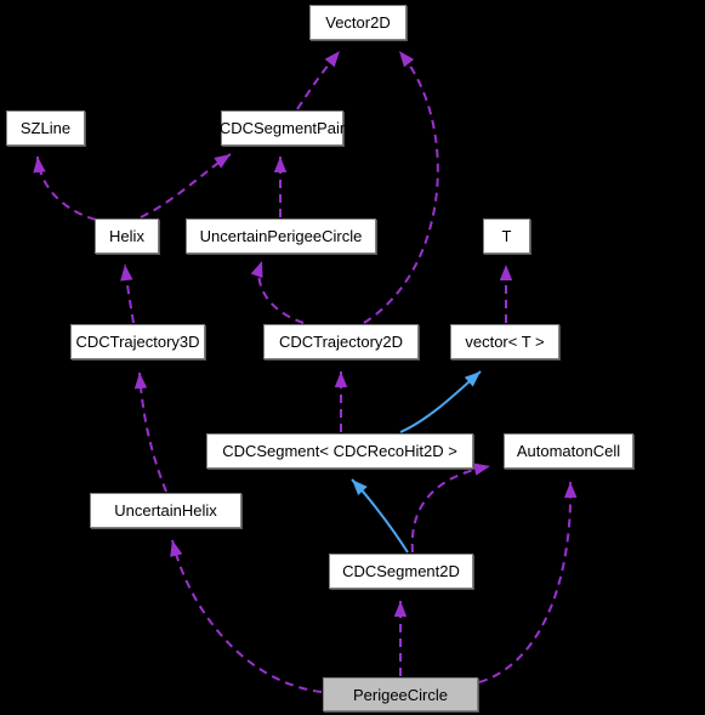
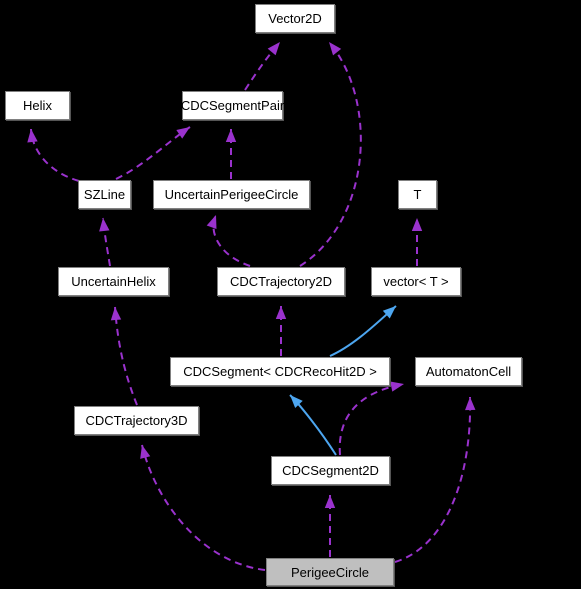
  Vector2D
- SZLine
+ Helix
  CDCSegmentPair
- Helix
+ SZLine
  UncertainPerigeeCircle
  T
- CDCTrajectory3D
+ UncertainHelix
  CDCTrajectory2D
  vector< T >
  CDCSegment< CDCRecoHit2D >
  AutomatonCell
- UncertainHelix
+ CDCTrajectory3D
  CDCSegment2D
  PerigeeCircle
